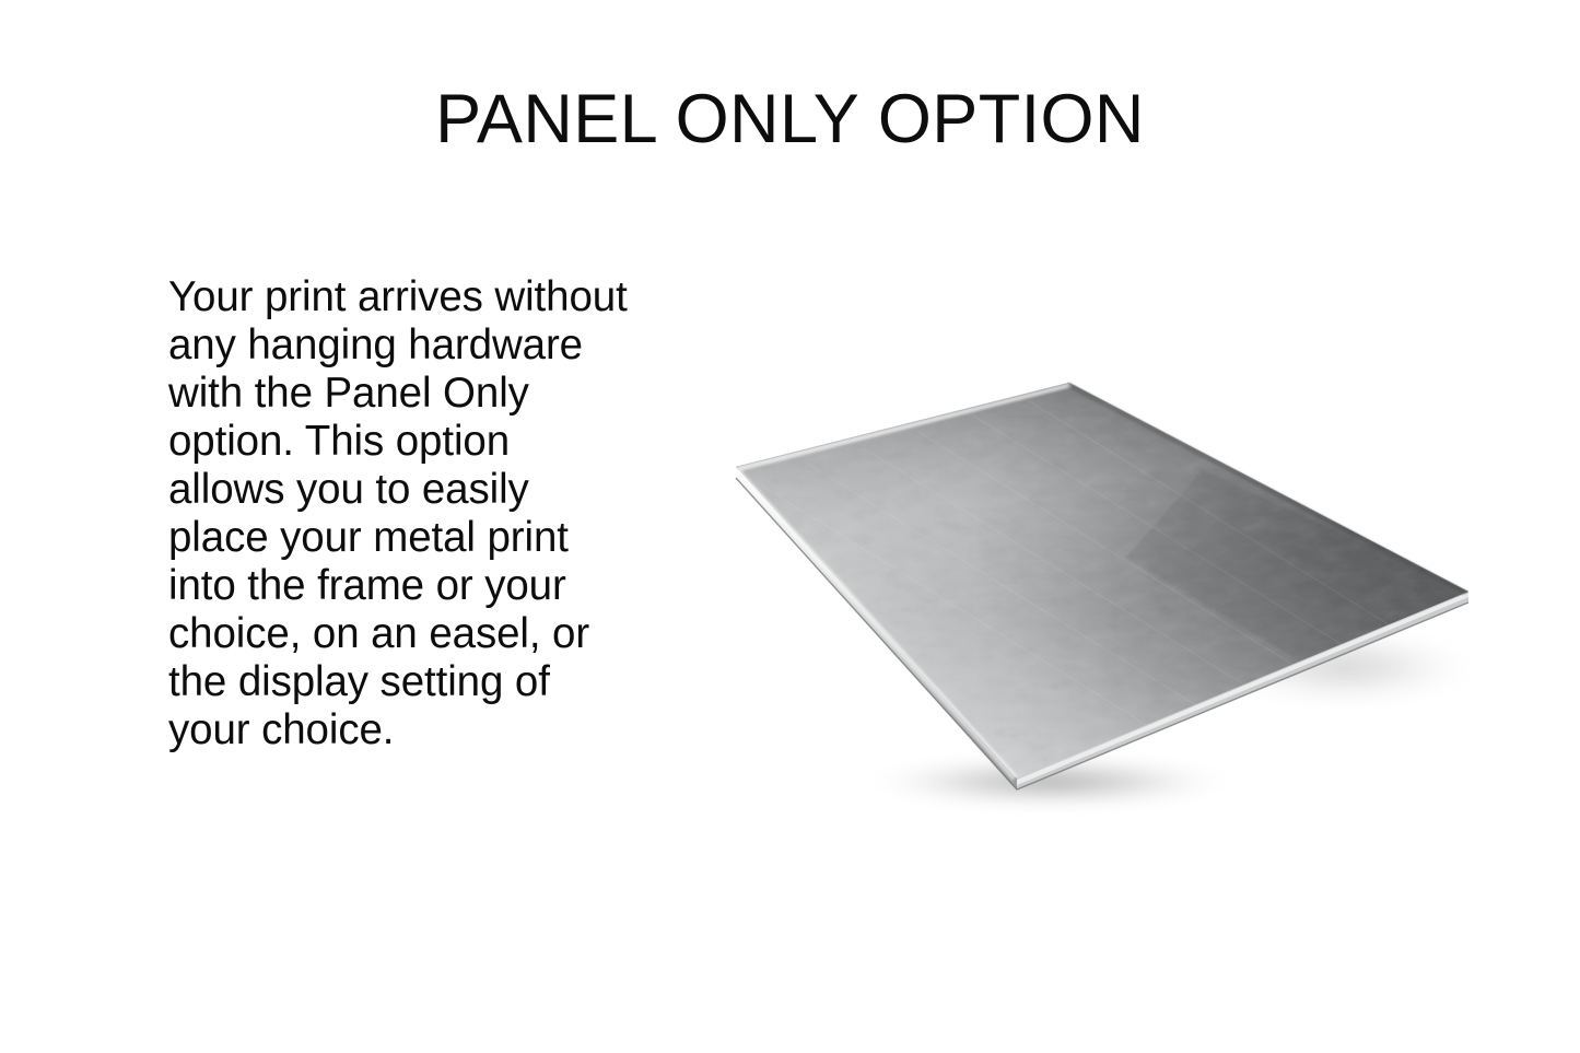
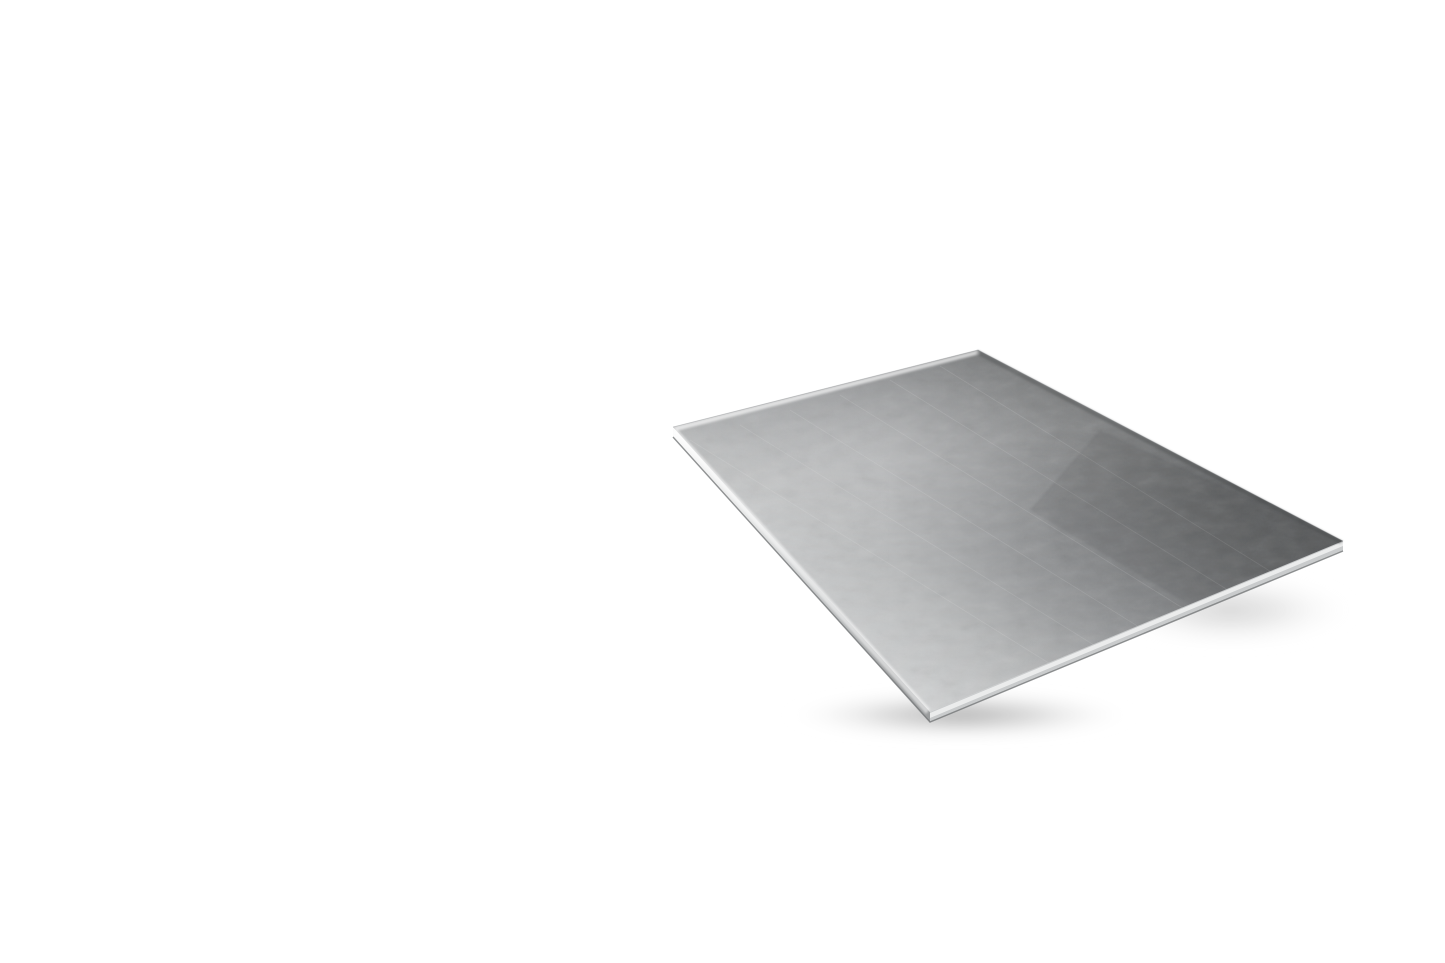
- PANEL ONLY OPTION
- Your print arrives without any hanging hardware with the Panel Only option. This option allows you to easily place your metal print into the frame or your choice, on an easel, or the display setting of your choice.
